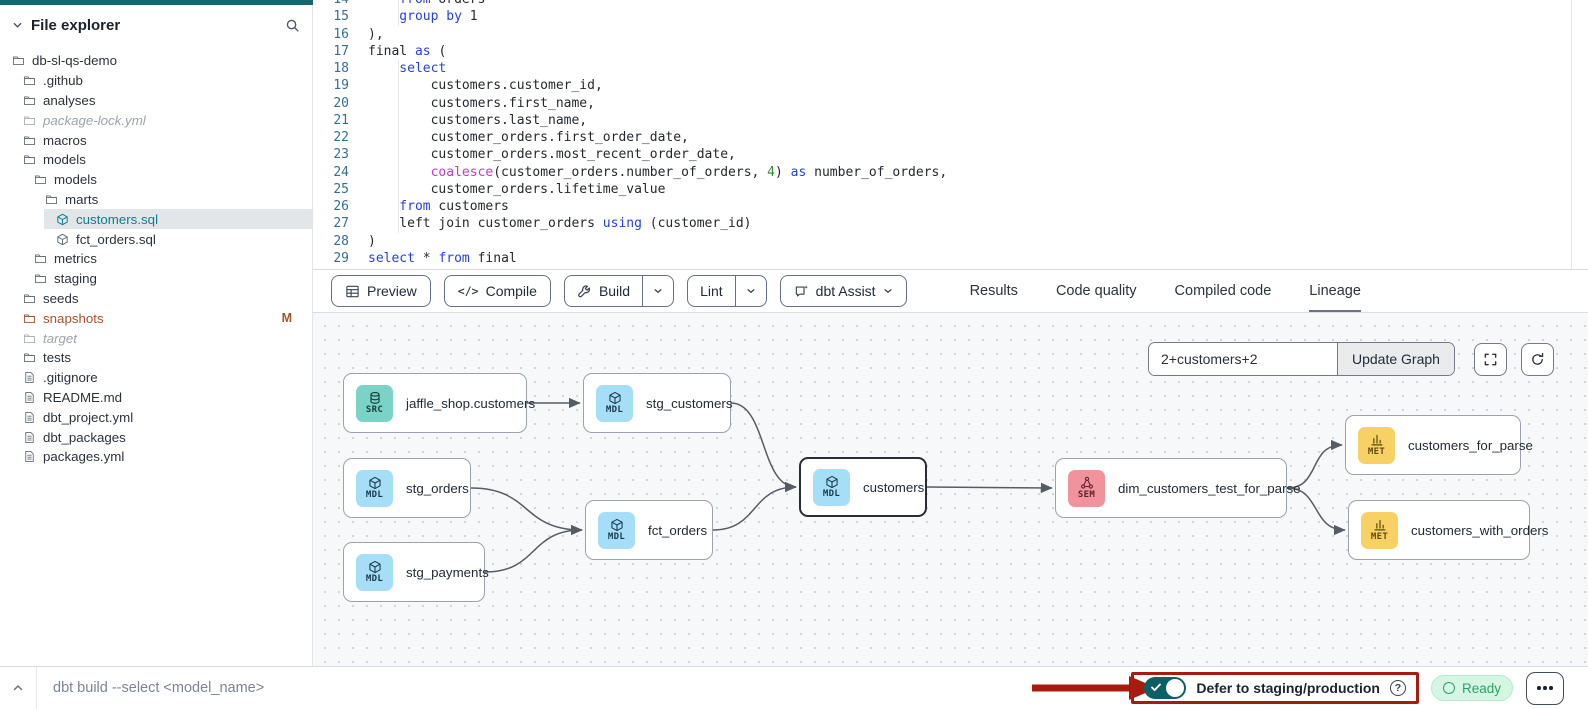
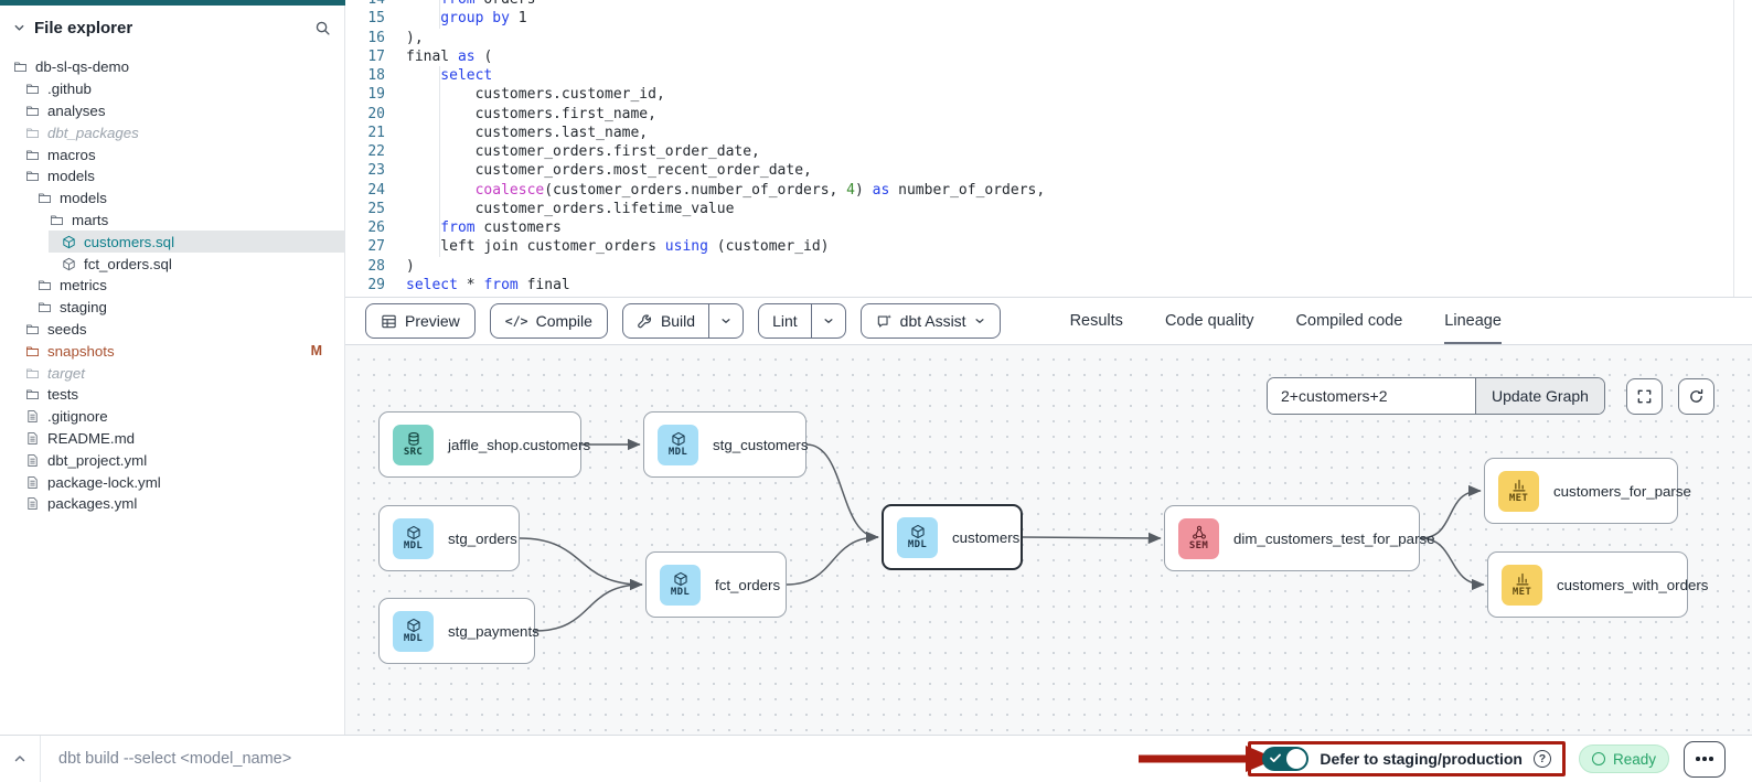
  File explorer
  db-sl-qs-demo
  .github
  analyses
- package-lock.yml
+ dbt_packages
  macros
  models
  models
  marts
  customers.sql
  fct_orders.sql
  metrics
  staging
  seeds
  snapshots
  M
  target
  tests
  .gitignore
  README.md
  dbt_project.yml
- dbt_packages
+ package-lock.yml
  packages.yml
  15 group by 1
  16 ),
  17 final as (
  18 select
  19 customers.customer_id,
  20 customers.first_name,
  21 customers.last_name,
  22 customer_orders.first_order_date,
  23 customer_orders.most_recent_order_date,
  24 coalesce(customer_orders.number_of_orders, 4) as number_of_orders,
  25 customer_orders.lifetime_value
  26 from customers
  27 left join customer_orders using (customer_id)
  28 )
  29 select * from final
  Preview
  </>
  Compile
  Build
  Lint
  dbt Assist
  Results
  Code quality
  Compiled code
  Lineage
  SRC
  jaffle_shop.customers
  MDL
  stg_customers
  MDL
  stg_orders
  MDL
  stg_payments
  MDL
  fct_orders
  MDL
  customers
  SEM
  dim_customers_test_for_parse
  MET
  customers_for_parse
  MET
  customers_with_orders
  2+customers+2
  Update Graph
  dbt build --select <model_name>
  Defer to staging/production
  ?
  Ready
